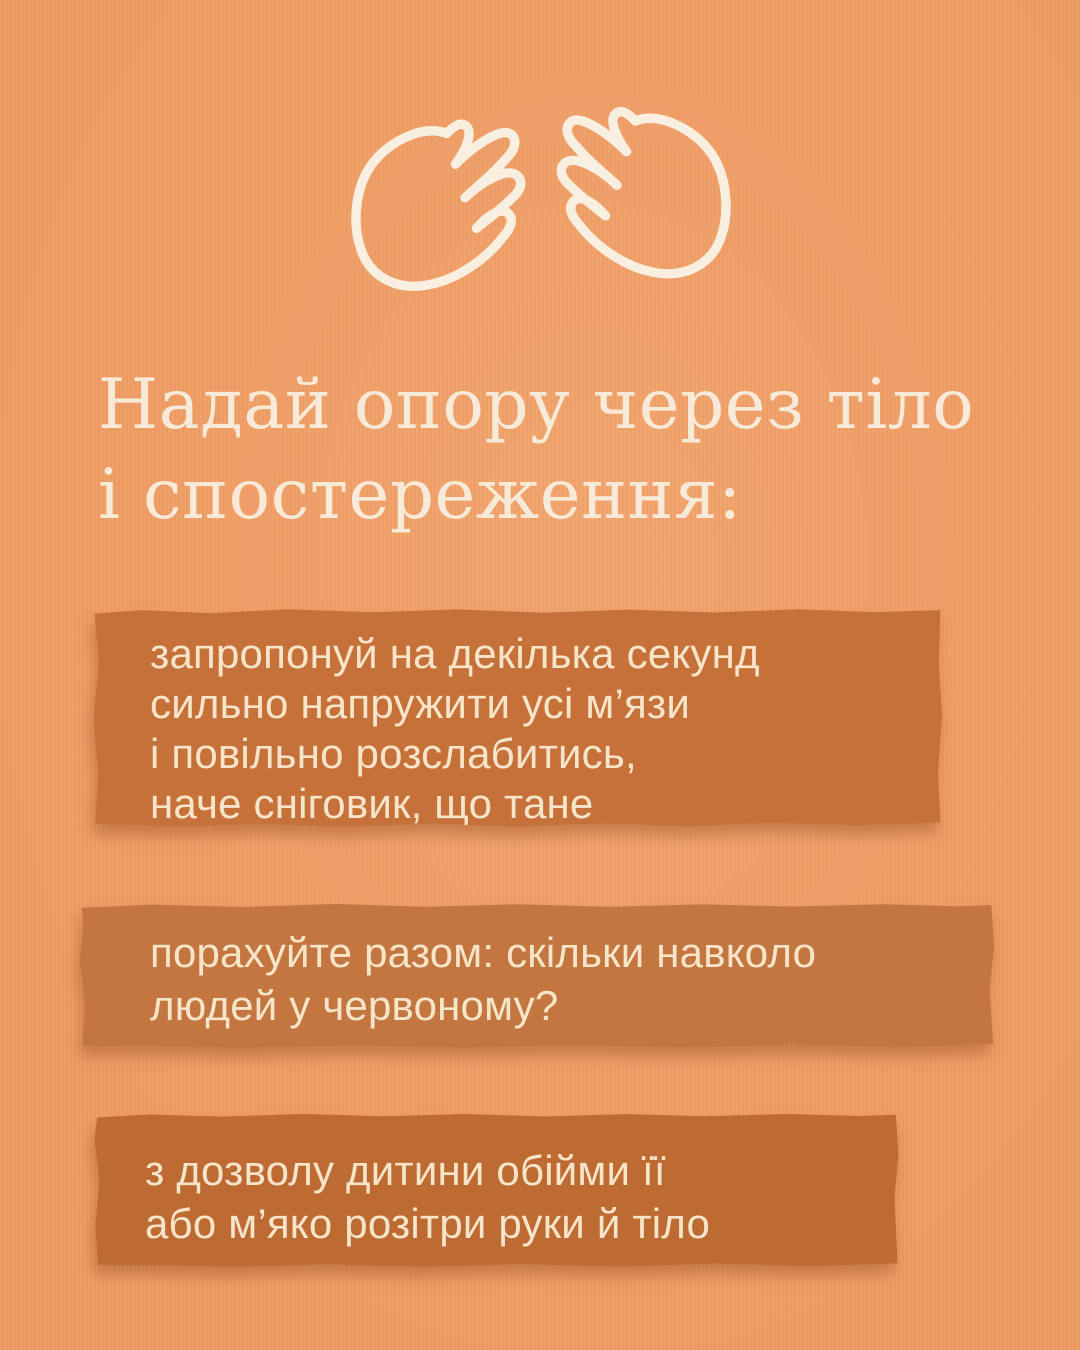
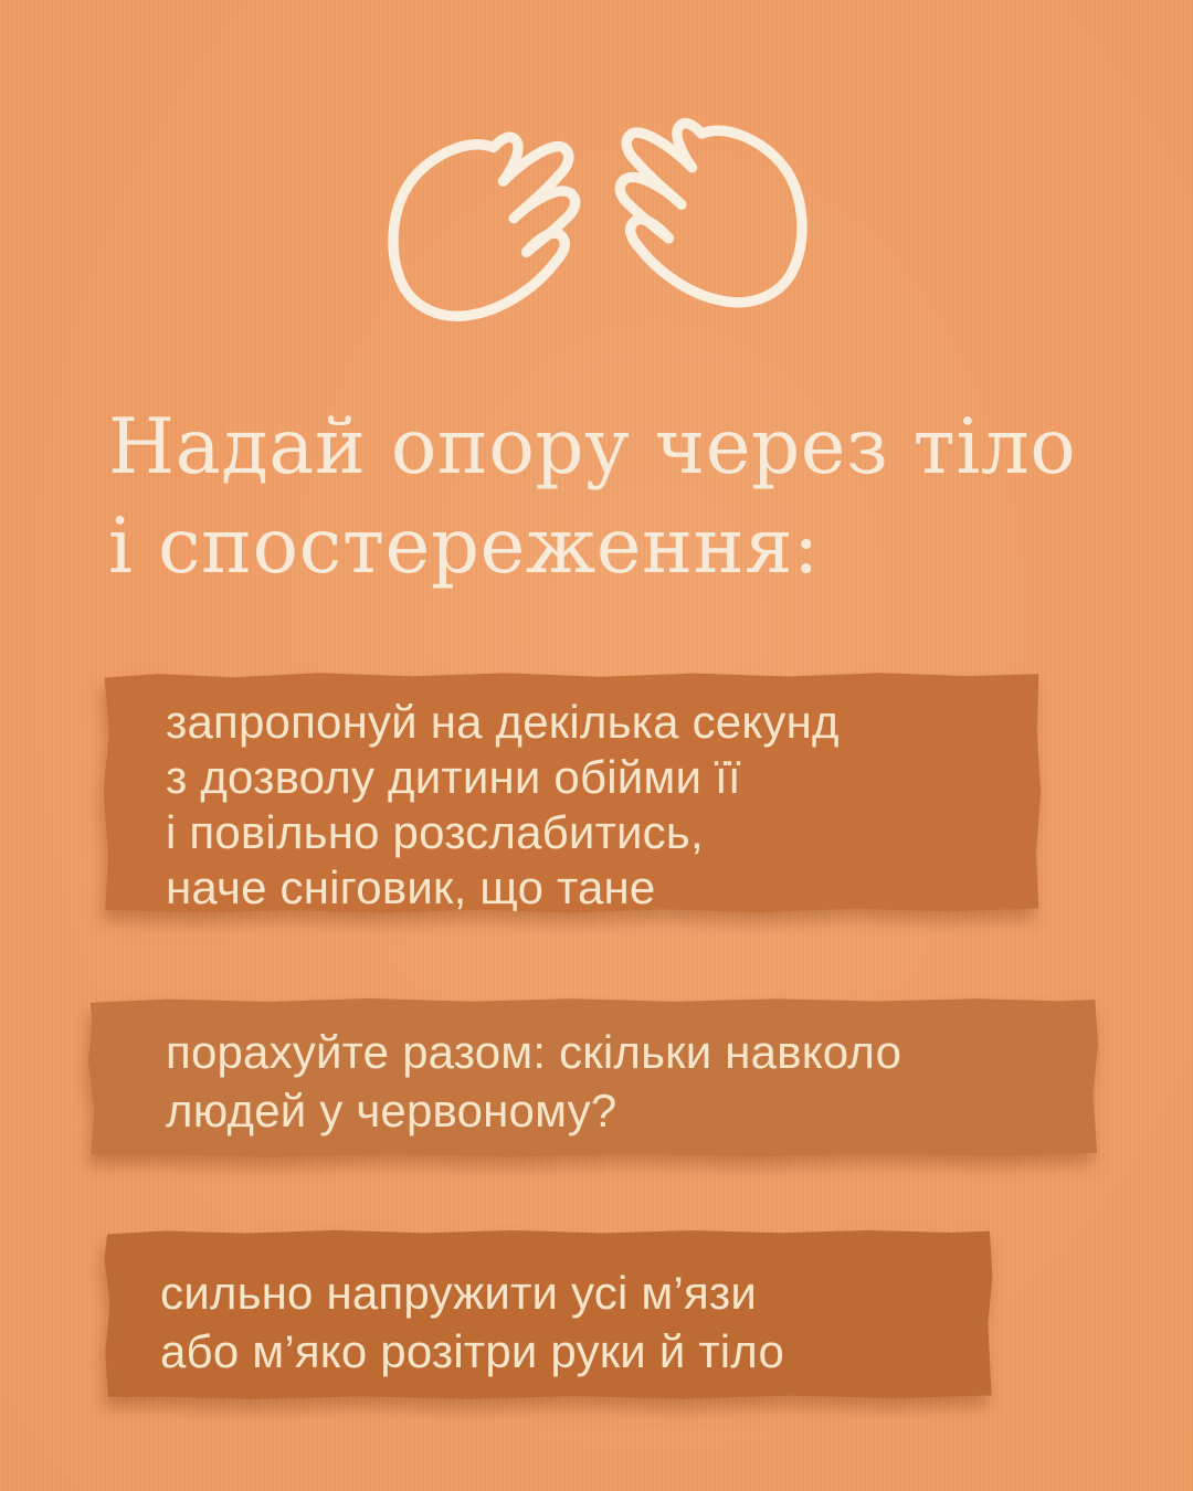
  Надай опору через тіло
  і спостереження:
  запропонуй на декілька секунд
- сильно напружити усі м’язи
+ з дозволу дитини обійми її
  і повільно розслабитись,
  наче сніговик, що тане
  порахуйте разом: скільки навколо
  людей у червоному?
- з дозволу дитини обійми її
+ сильно напружити усі м’язи
  або м’яко розітри руки й тіло
